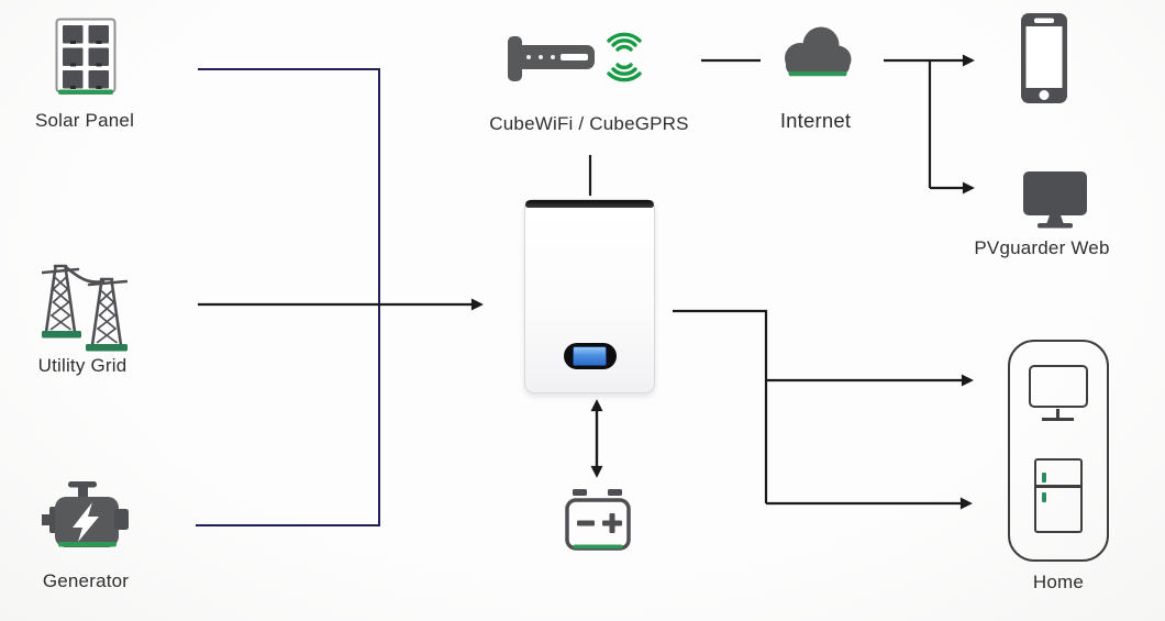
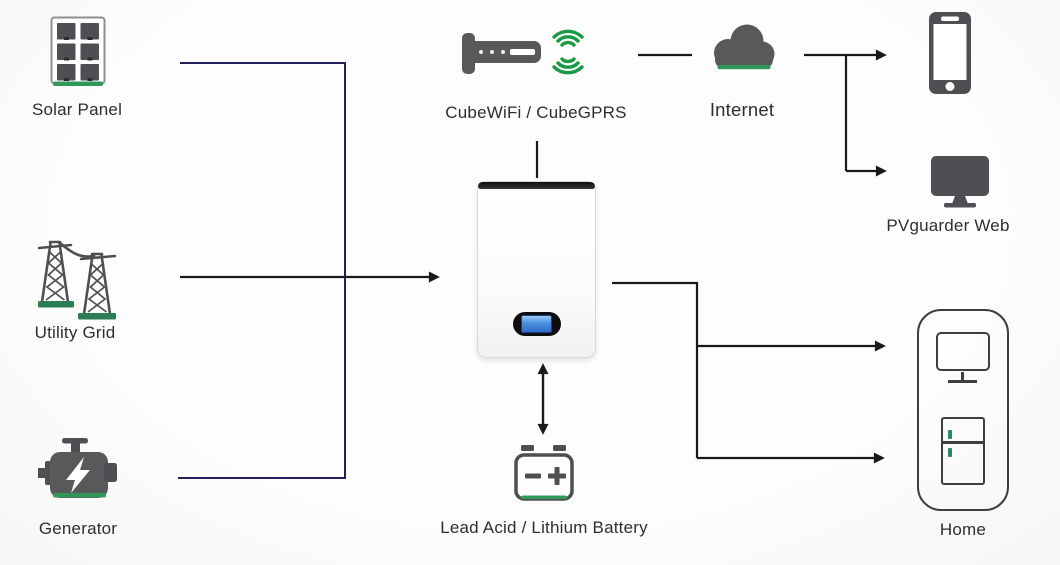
  Solar Panel
  Utility Grid
  Generator
  CubeWiFi / CubeGPRS
  Internet
  PVguarder Web
+ Lead Acid / Lithium Battery
  Home
